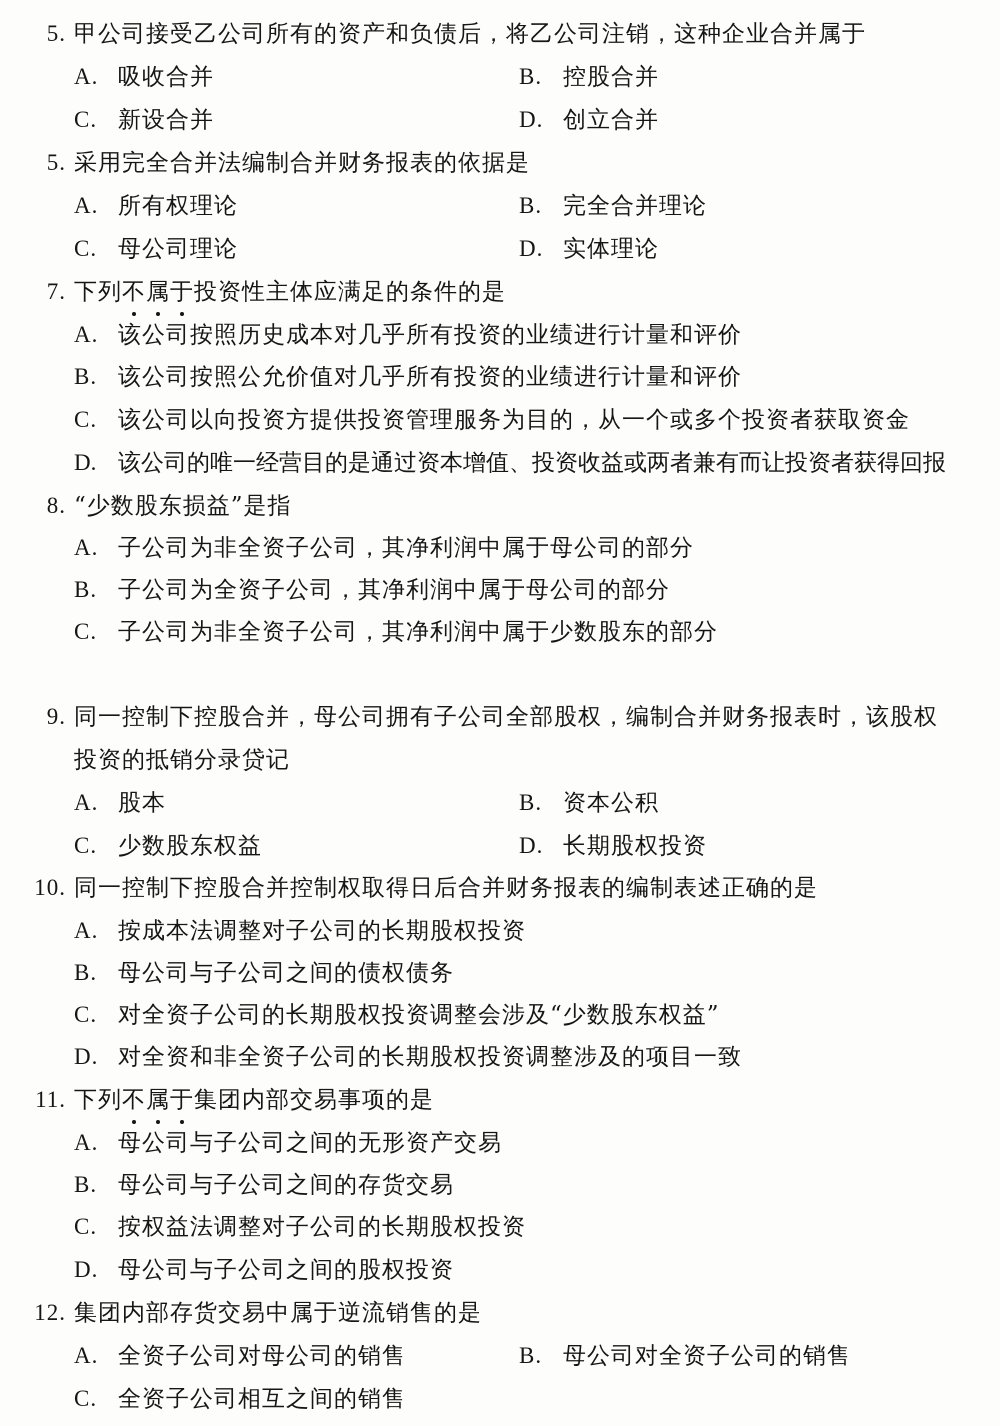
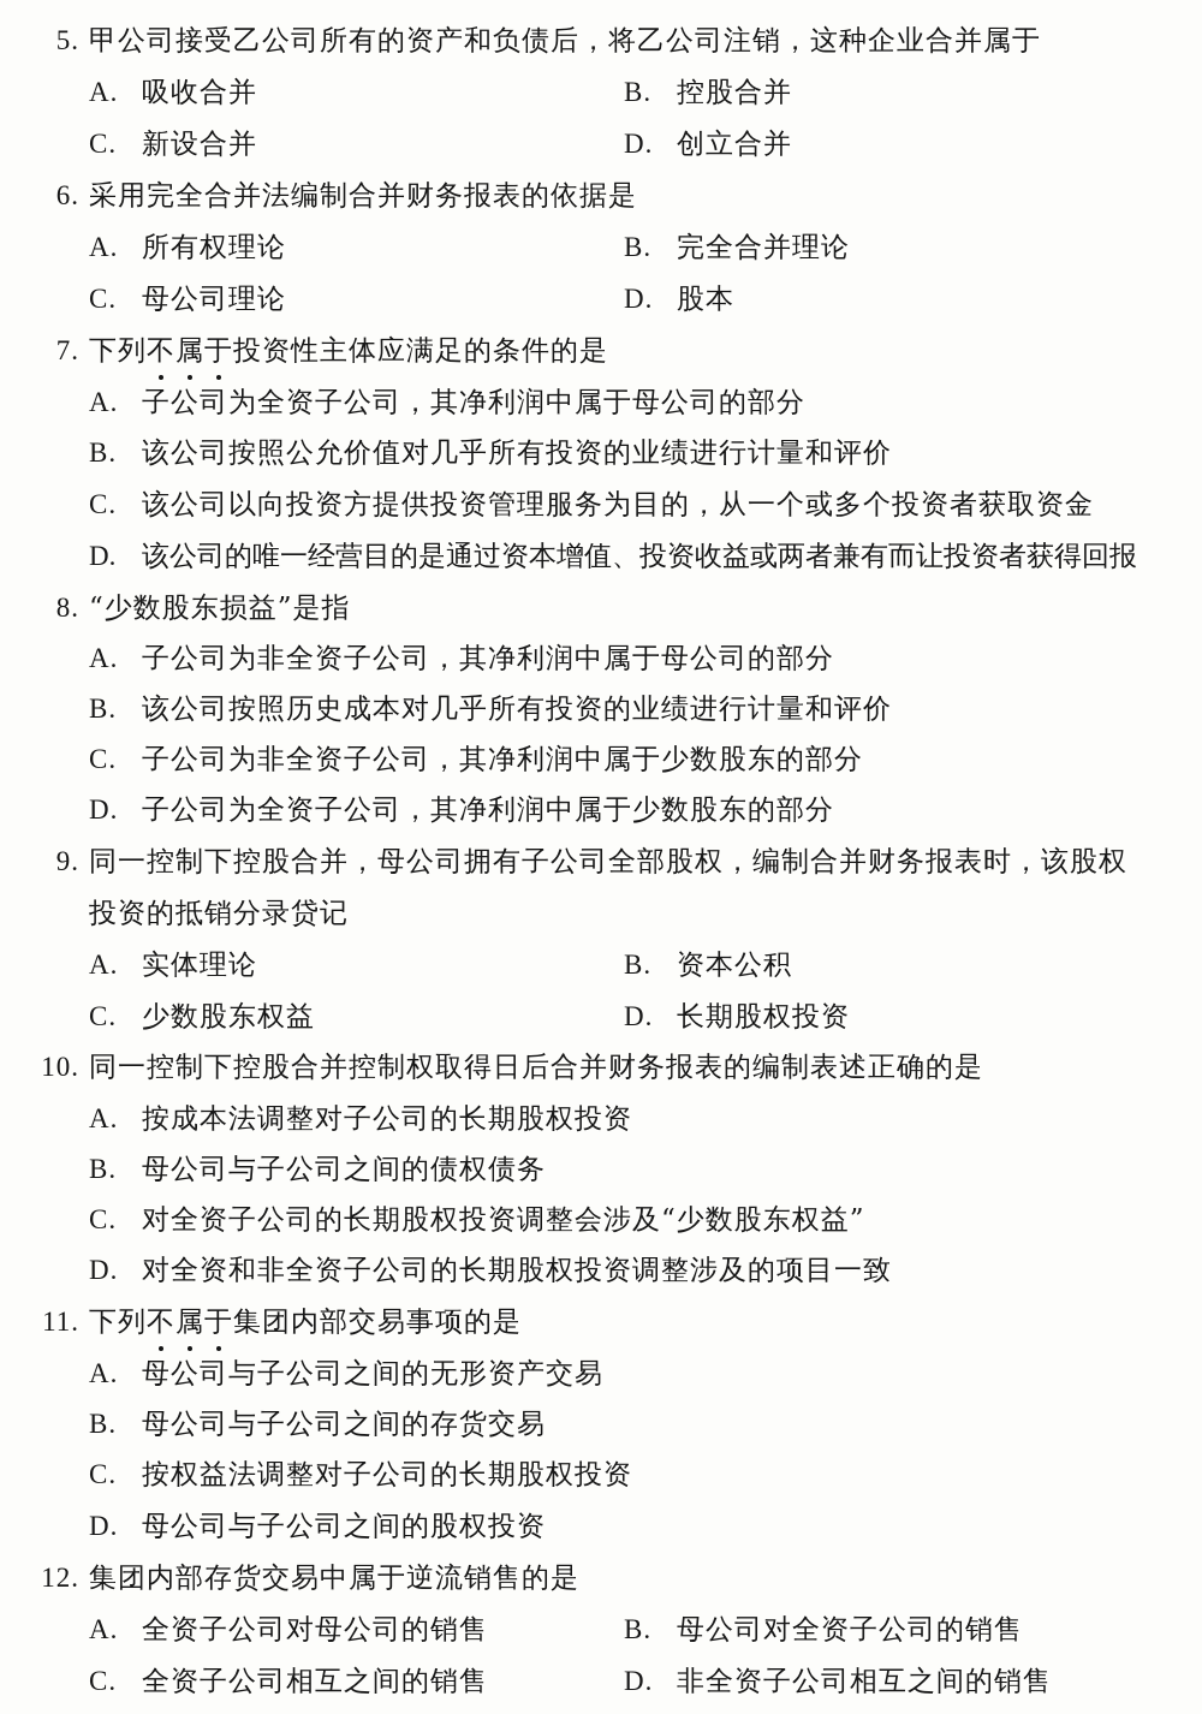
  5. 甲公司接受乙公司所有的资产和负债后，将乙公司注销，这种企业合并属于
  A. 吸收合并
  B. 控股合并
  C. 新设合并
  D. 创立合并
- 5. 采用完全合并法编制合并财务报表的依据是
+ 6. 采用完全合并法编制合并财务报表的依据是
  A. 所有权理论
  B. 完全合并理论
  C. 母公司理论
- D. 实体理论
+ D. 股本
  7. 下列不属于投资性主体应满足的条件的是
- A. 该公司按照历史成本对几乎所有投资的业绩进行计量和评价
+ A. 子公司为全资子公司，其净利润中属于母公司的部分
  B. 该公司按照公允价值对几乎所有投资的业绩进行计量和评价
  C. 该公司以向投资方提供投资管理服务为目的，从一个或多个投资者获取资金
  D. 该公司的唯一经营目的是通过资本增值、投资收益或两者兼有而让投资者获得回报
  8. “少数股东损益”是指
  A. 子公司为非全资子公司，其净利润中属于母公司的部分
- B. 子公司为全资子公司，其净利润中属于母公司的部分
+ B. 该公司按照历史成本对几乎所有投资的业绩进行计量和评价
  C. 子公司为非全资子公司，其净利润中属于少数股东的部分
+ D. 子公司为全资子公司，其净利润中属于少数股东的部分
  9. 同一控制下控股合并，母公司拥有子公司全部股权，编制合并财务报表时，该股权
  投资的抵销分录贷记
- A. 股本
+ A. 实体理论
  B. 资本公积
  C. 少数股东权益
  D. 长期股权投资
  10. 同一控制下控股合并控制权取得日后合并财务报表的编制表述正确的是
  A. 按成本法调整对子公司的长期股权投资
  B. 母公司与子公司之间的债权债务
  C. 对全资子公司的长期股权投资调整会涉及“少数股东权益”
  D. 对全资和非全资子公司的长期股权投资调整涉及的项目一致
  11. 下列不属于集团内部交易事项的是
  A. 母公司与子公司之间的无形资产交易
  B. 母公司与子公司之间的存货交易
  C. 按权益法调整对子公司的长期股权投资
  D. 母公司与子公司之间的股权投资
  12. 集团内部存货交易中属于逆流销售的是
  A. 全资子公司对母公司的销售
  B. 母公司对全资子公司的销售
  C. 全资子公司相互之间的销售
+ D. 非全资子公司相互之间的销售
